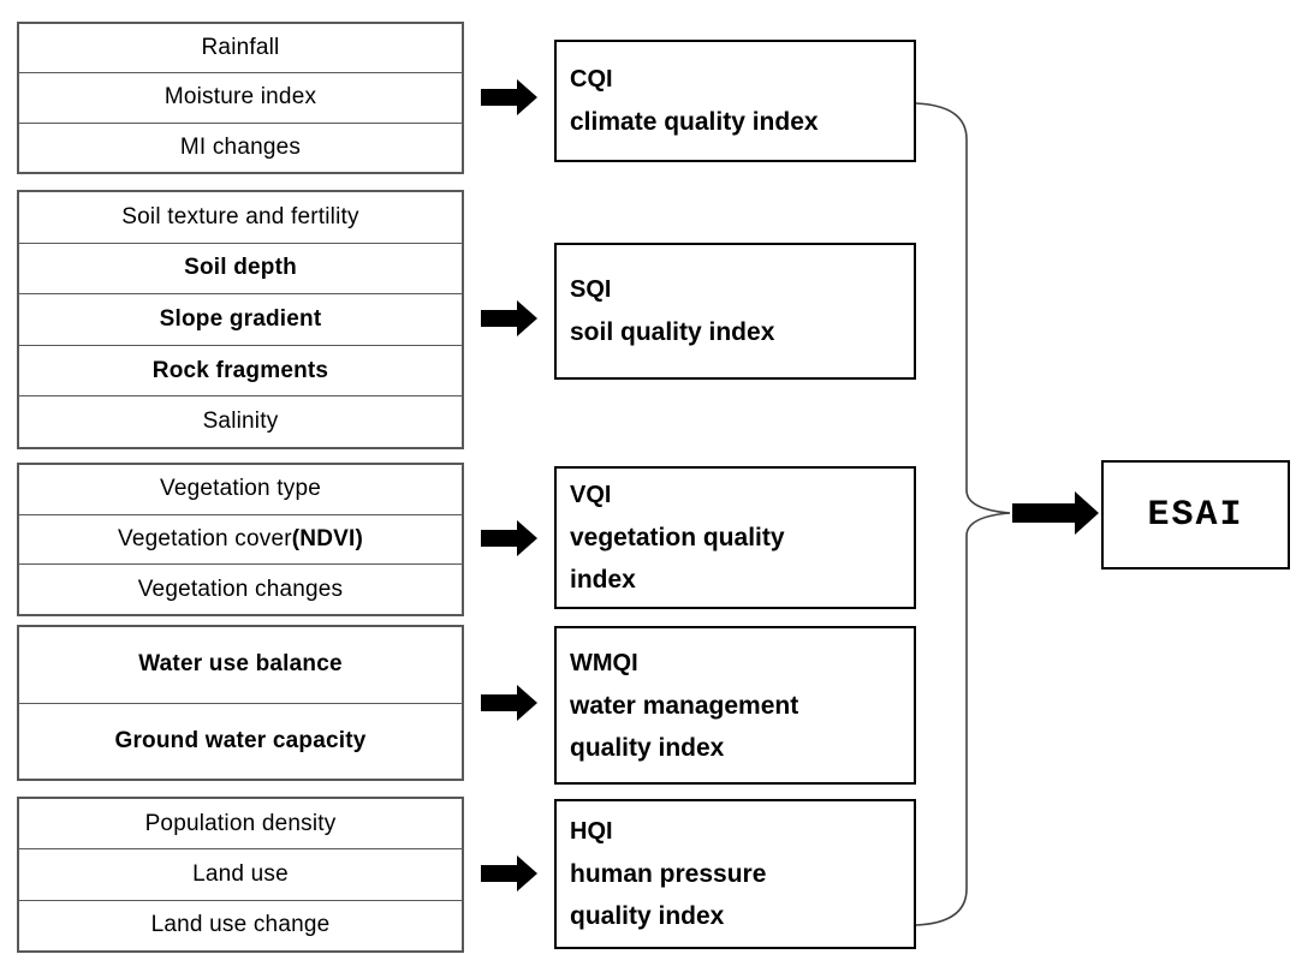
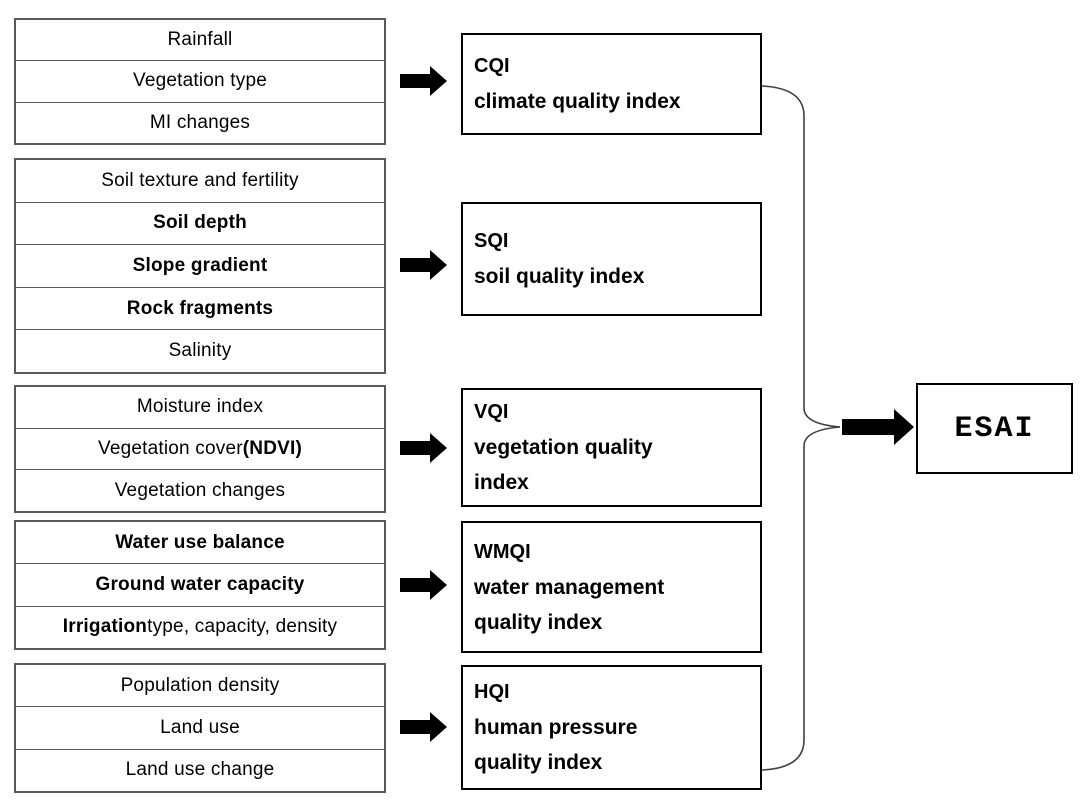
  Rainfall
- Moisture index
+ Vegetation type
  MI changes
  Soil texture and fertility
  Soil depth
  Slope gradient
  Rock fragments
  Salinity
- Vegetation type
+ Moisture index
  Vegetation cover
  (NDVI)
  Vegetation changes
  Water use balance
  Ground water capacity
+ Irrigation
+ type, capacity, density
  Population density
  Land use
  Land use change
  CQI
  climate quality index
  SQI
  soil quality index
  VQI
  vegetation quality
  index
  WMQI
  water management
  quality index
  HQI
  human pressure
  quality index
  ESAI
